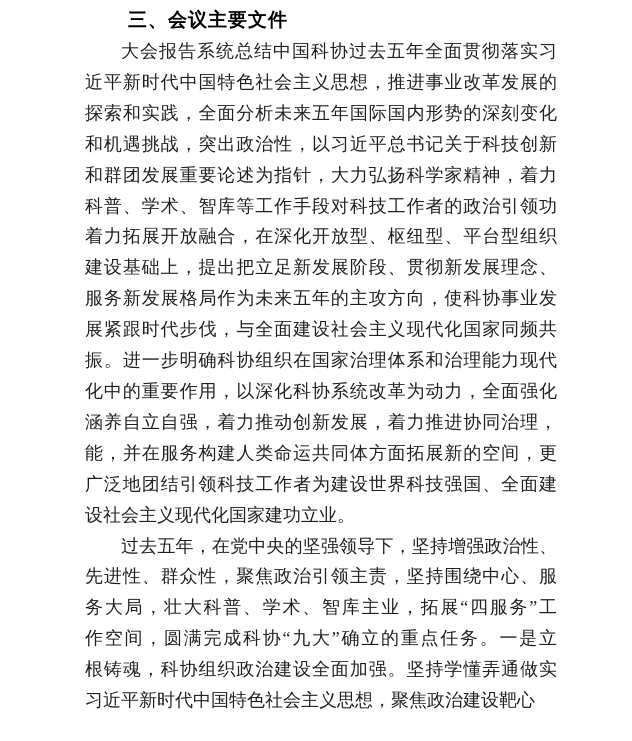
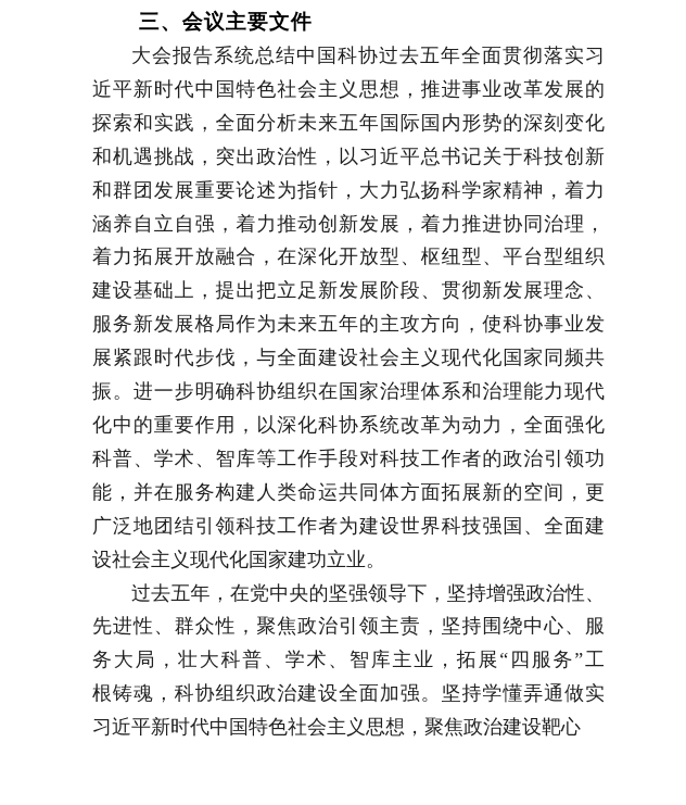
  三、会议主要文件
  大会报告系统总结中国科协过去五年全面贯彻落实习
  近平新时代中国特色社会主义思想，推进事业改革发展的
  探索和实践，全面分析未来五年国际国内形势的深刻变化
  和机遇挑战，突出政治性，以习近平总书记关于科技创新
  和群团发展重要论述为指针，大力弘扬科学家精神，着力
- 科普、学术、智库等工作手段对科技工作者的政治引领功
+ 涵养自立自强，着力推动创新发展，着力推进协同治理，
  着力拓展开放融合，在深化开放型、枢纽型、平台型组织
  建设基础上，提出把立足新发展阶段、贯彻新发展理念、
  服务新发展格局作为未来五年的主攻方向，使科协事业发
  展紧跟时代步伐，与全面建设社会主义现代化国家同频共
  振。进一步明确科协组织在国家治理体系和治理能力现代
  化中的重要作用，以深化科协系统改革为动力，全面强化
- 涵养自立自强，着力推动创新发展，着力推进协同治理，
+ 科普、学术、智库等工作手段对科技工作者的政治引领功
  能，并在服务构建人类命运共同体方面拓展新的空间，更
  广泛地团结引领科技工作者为建设世界科技强国、全面建
  设社会主义现代化国家建功立业。
  过去五年，在党中央的坚强领导下，坚持增强政治性、
  先进性、群众性，聚焦政治引领主责，坚持围绕中心、服
  务大局，壮大科普、学术、智库主业，拓展“四服务”工
- 作空间，圆满完成科协“九大”确立的重点任务。一是立
  根铸魂，科协组织政治建设全面加强。坚持学懂弄通做实
  习近平新时代中国特色社会主义思想，聚焦政治建设靶心
